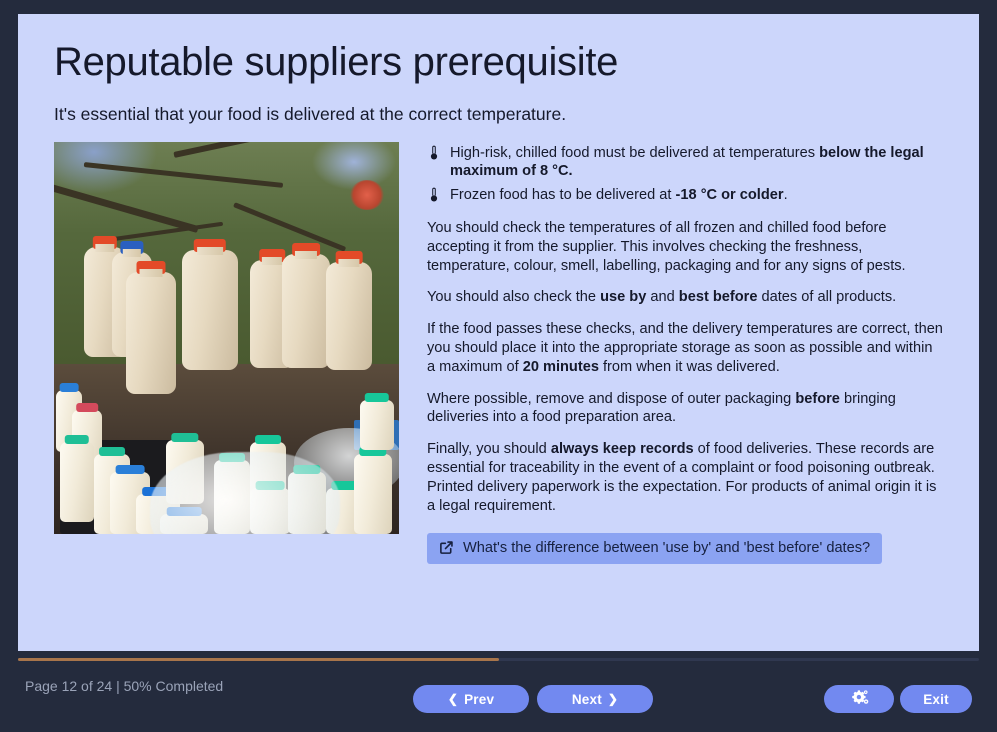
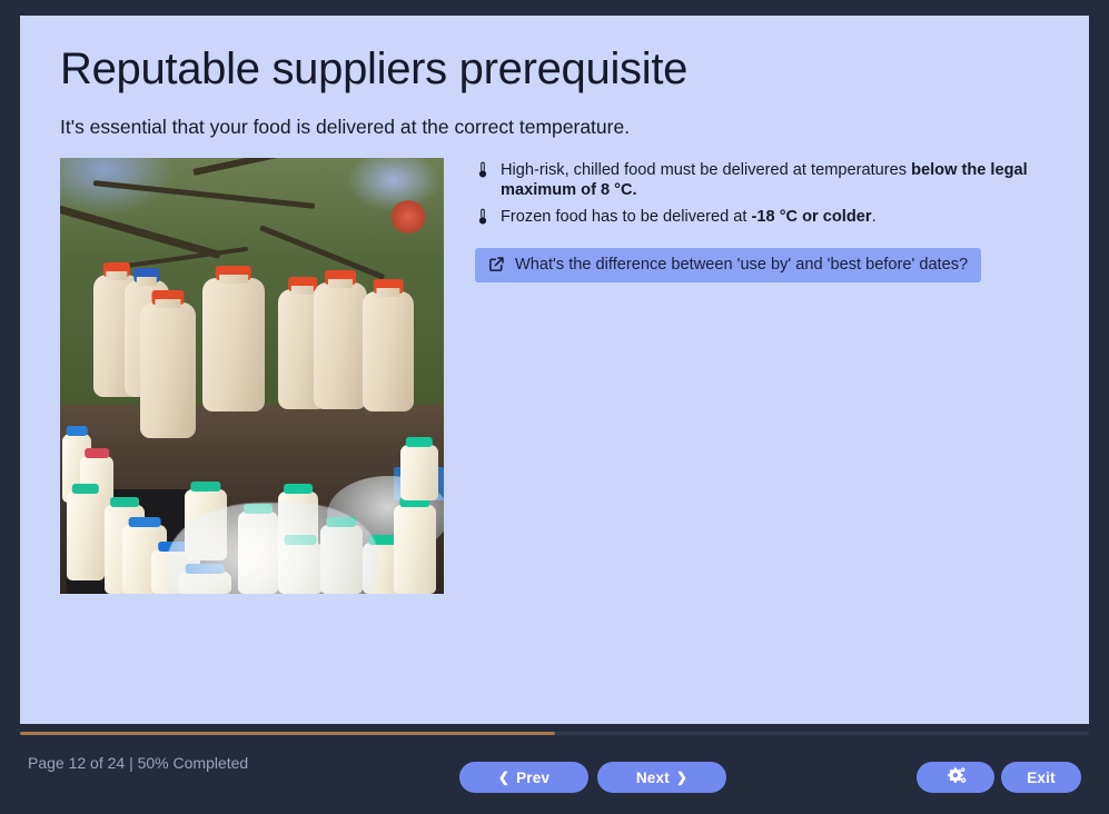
  Reputable suppliers prerequisite
  It's essential that your food is delivered at the correct temperature.
  High-risk, chilled food must be delivered at temperatures below the legal maximum of 8 °C.
  Frozen food has to be delivered at -18 °C or colder.
- You should check the temperatures of all frozen and chilled food before accepting it from the supplier. This involves checking the freshness, temperature, colour, smell, labelling, packaging and for any signs of pests.
- You should also check the use by and best before dates of all products.
- If the food passes these checks, and the delivery temperatures are correct, then you should place it into the appropriate storage as soon as possible and within a maximum of 20 minutes from when it was delivered.
- Where possible, remove and dispose of outer packaging before bringing deliveries into a food preparation area.
- Finally, you should always keep records of food deliveries. These records are essential for traceability in the event of a complaint or food poisoning outbreak. Printed delivery paperwork is the expectation. For products of animal origin it is a legal requirement.
  What's the difference between 'use by' and 'best before' dates?
  Page 12 of 24 | 50% Completed
  ❮
  Prev
  Next
  ❯
  Exit
